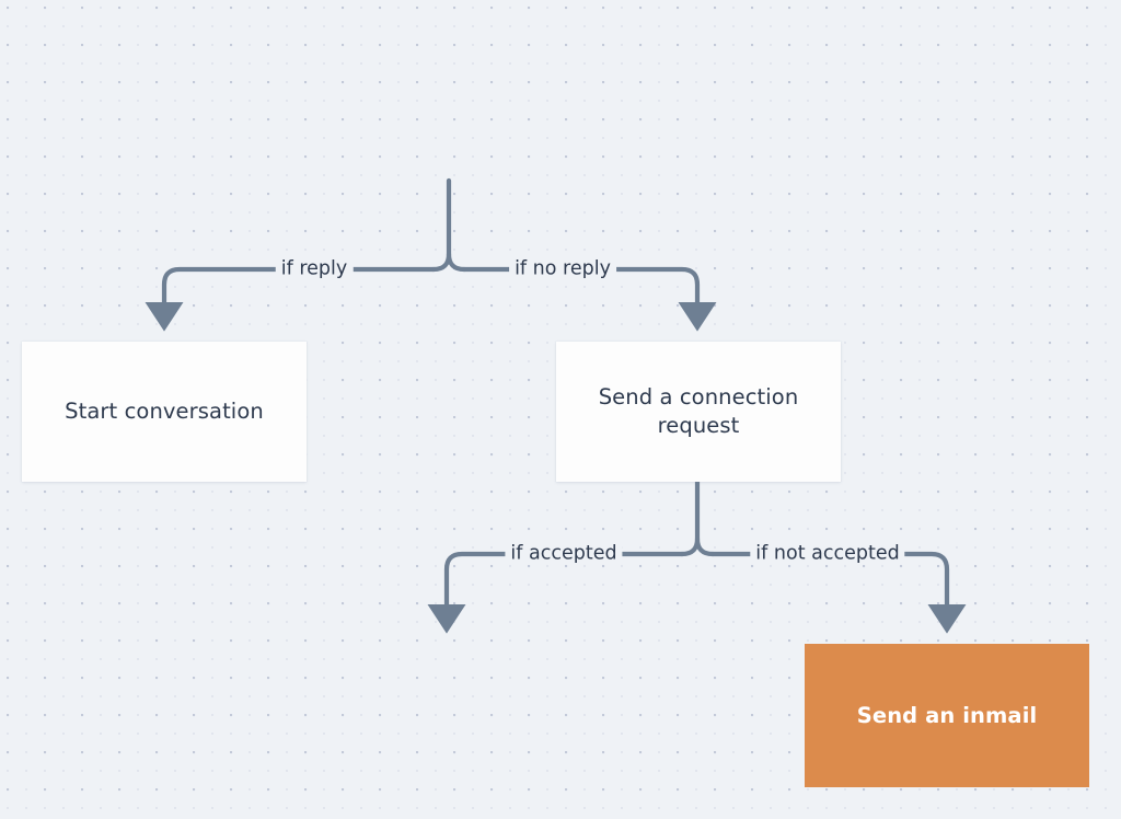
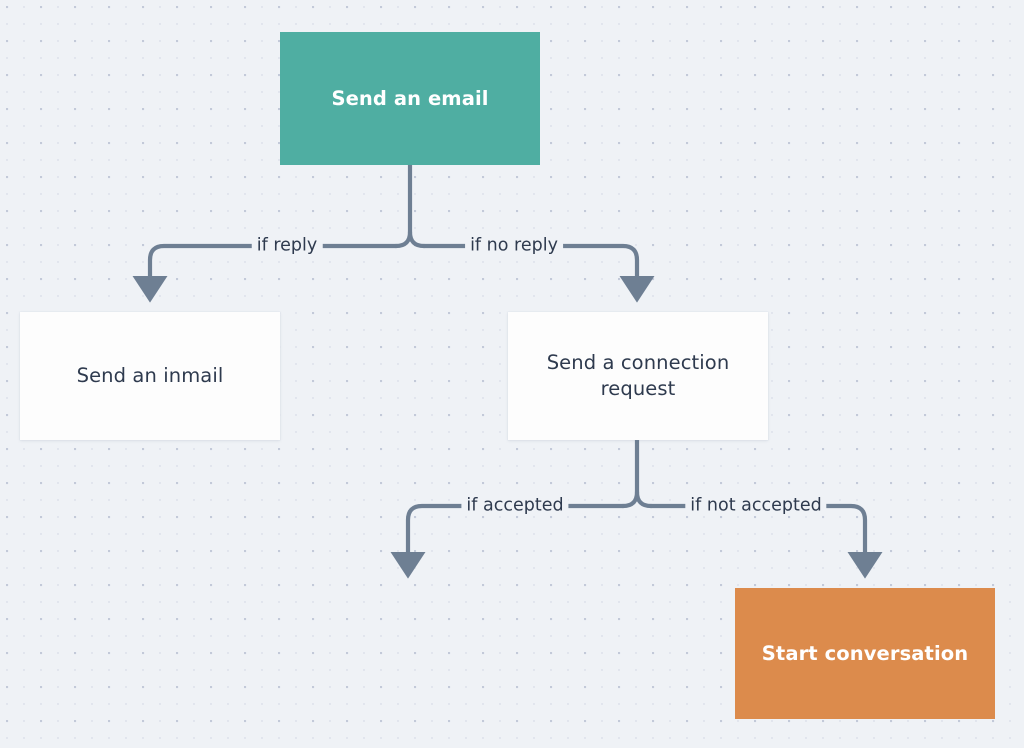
+ Send an email
- Start conversation
+ Send an inmail
  Send a connection
  request
- Send an inmail
+ Start conversation
  if reply
  if no reply
  if accepted
  if not accepted
